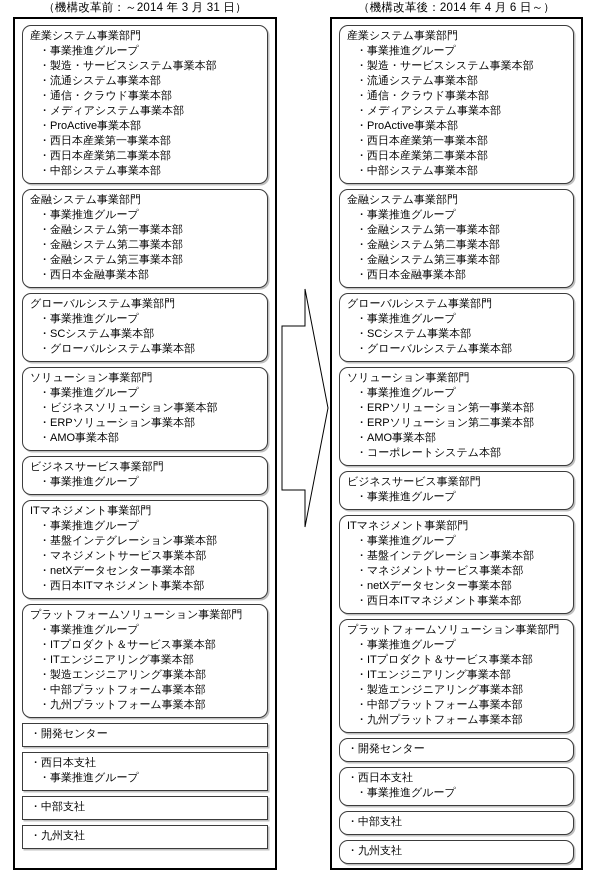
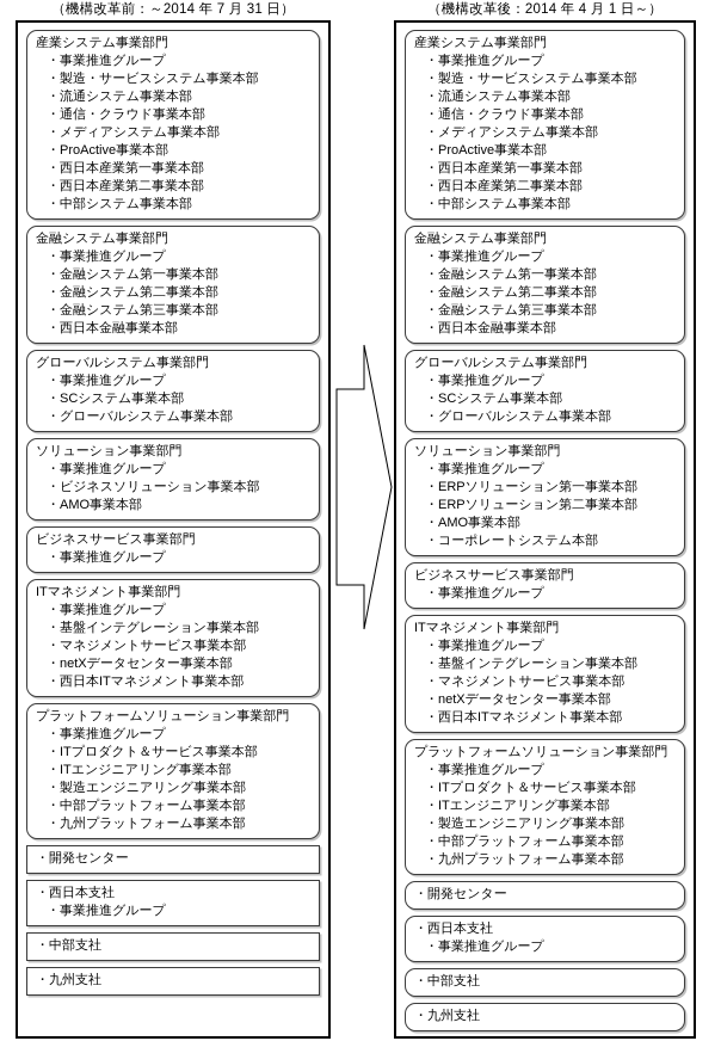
- （機構改革前：～2014 年 3 月 31 日）
+ （機構改革前：～2014 年 7 月 31 日）
- （機構改革後：2014 年 4 月 6 日～）
+ （機構改革後：2014 年 4 月 1 日～）
  産業システム事業部門
  ・事業推進グループ
  ・製造・サービスシステム事業本部
  ・流通システム事業本部
  ・通信・クラウド事業本部
  ・メディアシステム事業本部
  ・ProActive事業本部
  ・西日本産業第一事業本部
  ・西日本産業第二事業本部
  ・中部システム事業本部
  金融システム事業部門
  ・事業推進グループ
  ・金融システム第一事業本部
  ・金融システム第二事業本部
  ・金融システム第三事業本部
  ・西日本金融事業本部
  グローバルシステム事業部門
  ・事業推進グループ
  ・SCシステム事業本部
  ・グローバルシステム事業本部
  ソリューション事業部門
  ・事業推進グループ
  ・ビジネスソリューション事業本部
- ・ERPソリューション事業本部
  ・AMO事業本部
  ビジネスサービス事業部門
  ・事業推進グループ
  ITマネジメント事業部門
  ・事業推進グループ
  ・基盤インテグレーション事業本部
  ・マネジメントサービス事業本部
  ・netXデータセンター事業本部
  ・西日本ITマネジメント事業本部
  プラットフォームソリューション事業部門
  ・事業推進グループ
  ・ITプロダクト＆サービス事業本部
  ・ITエンジニアリング事業本部
  ・製造エンジニアリング事業本部
  ・中部プラットフォーム事業本部
  ・九州プラットフォーム事業本部
  ・開発センター
  ・西日本支社
  ・事業推進グループ
  ・中部支社
  ・九州支社
  産業システム事業部門
  ・事業推進グループ
  ・製造・サービスシステム事業本部
  ・流通システム事業本部
  ・通信・クラウド事業本部
  ・メディアシステム事業本部
  ・ProActive事業本部
  ・西日本産業第一事業本部
  ・西日本産業第二事業本部
  ・中部システム事業本部
  金融システム事業部門
  ・事業推進グループ
  ・金融システム第一事業本部
  ・金融システム第二事業本部
  ・金融システム第三事業本部
  ・西日本金融事業本部
  グローバルシステム事業部門
  ・事業推進グループ
  ・SCシステム事業本部
  ・グローバルシステム事業本部
  ソリューション事業部門
  ・事業推進グループ
  ・ERPソリューション第一事業本部
  ・ERPソリューション第二事業本部
  ・AMO事業本部
  ・コーポレートシステム本部
  ビジネスサービス事業部門
  ・事業推進グループ
  ITマネジメント事業部門
  ・事業推進グループ
  ・基盤インテグレーション事業本部
  ・マネジメントサービス事業本部
  ・netXデータセンター事業本部
  ・西日本ITマネジメント事業本部
  プラットフォームソリューション事業部門
  ・事業推進グループ
  ・ITプロダクト＆サービス事業本部
  ・ITエンジニアリング事業本部
  ・製造エンジニアリング事業本部
  ・中部プラットフォーム事業本部
  ・九州プラットフォーム事業本部
  ・開発センター
  ・西日本支社
  ・事業推進グループ
  ・中部支社
  ・九州支社
